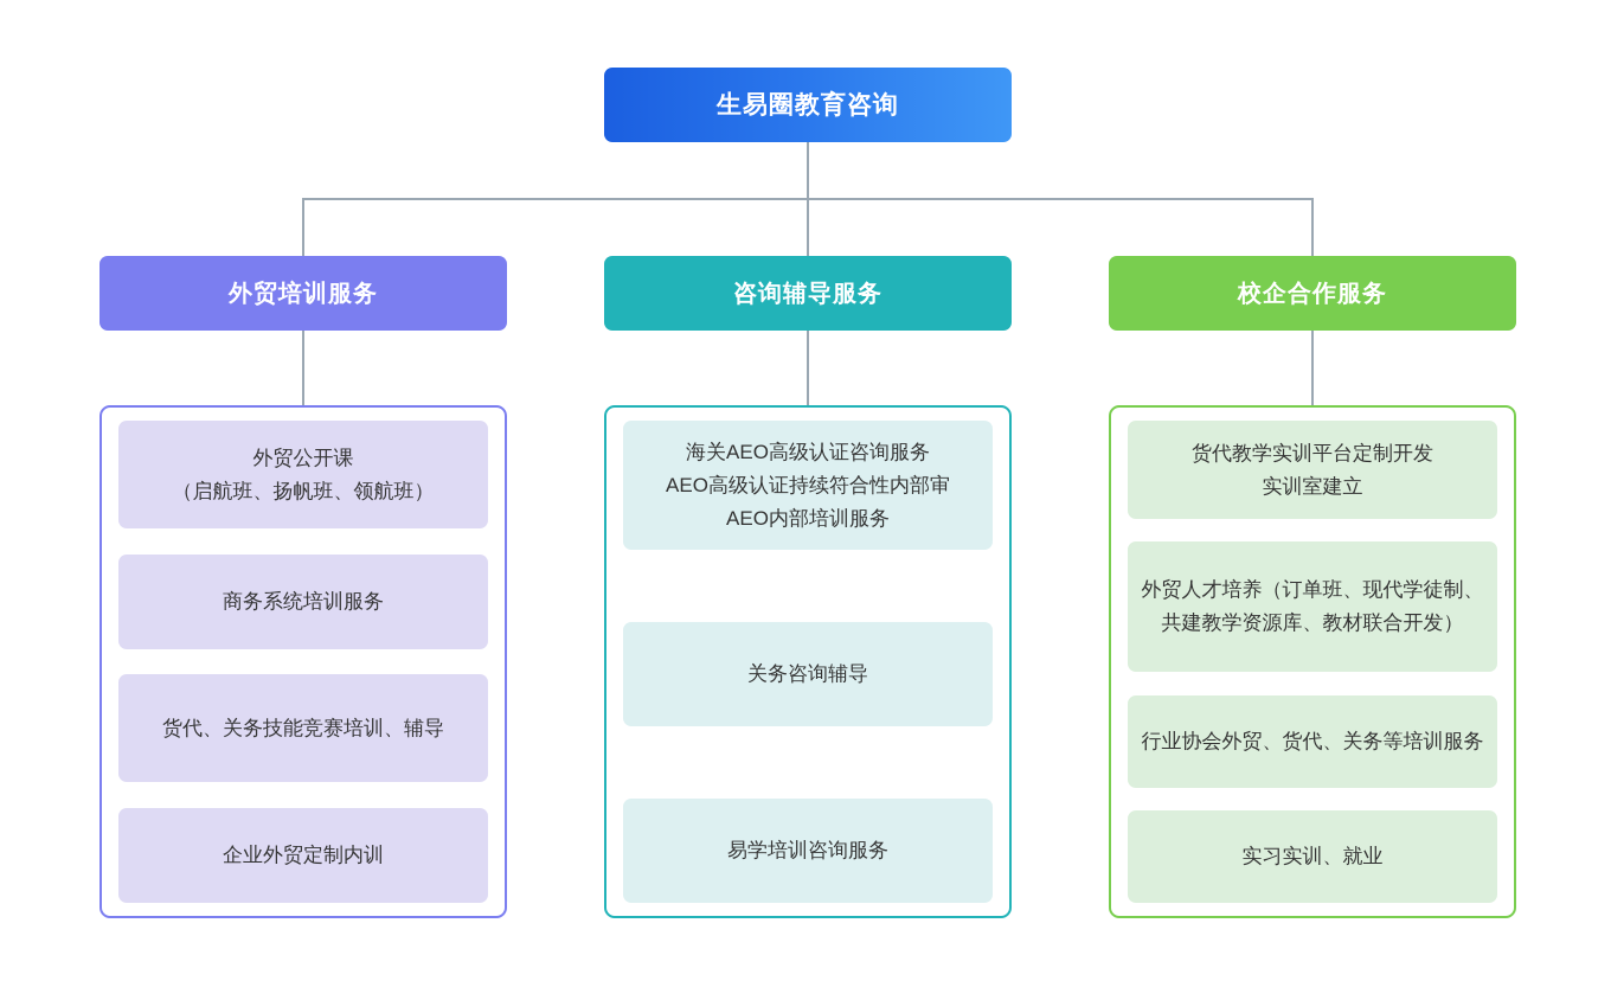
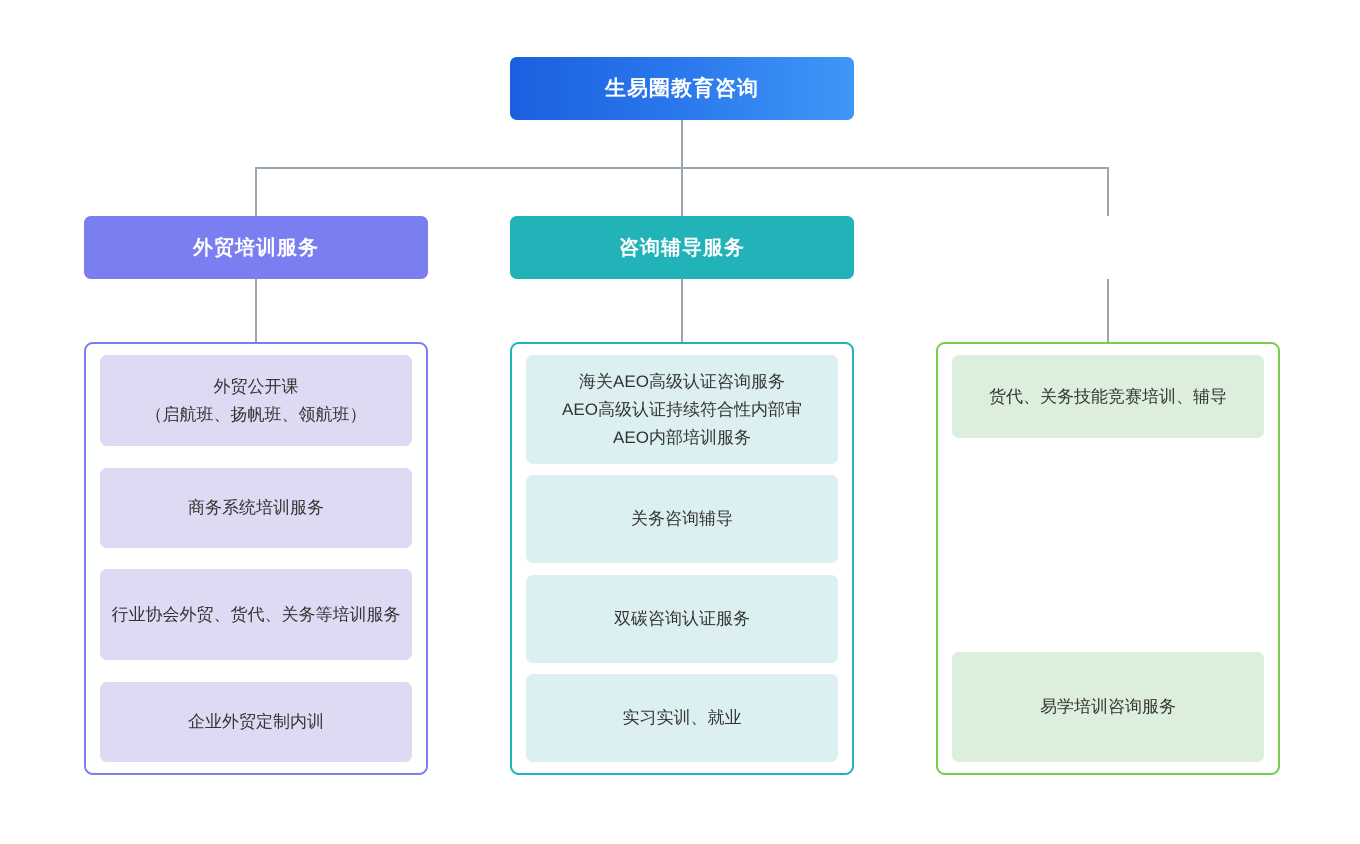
  生易圈教育咨询
  外贸培训服务
  咨询辅导服务
- 校企合作服务
  外贸公开课
  （启航班、扬帆班、领航班）
  商务系统培训服务
- 货代、关务技能竞赛培训、辅导
+ 行业协会外贸、货代、关务等培训服务
  企业外贸定制内训
  海关AEO高级认证咨询服务
  AEO高级认证持续符合性内部审
  AEO内部培训服务
  关务咨询辅导
+ 双碳咨询认证服务
- 易学培训咨询服务
+ 实习实训、就业
- 货代教学实训平台定制开发
- 实训室建立
- 外贸人才培养（订单班、现代学徒制、共建教学资源库、教材联合开发）
- 行业协会外贸、货代、关务等培训服务
+ 货代、关务技能竞赛培训、辅导
- 实习实训、就业
+ 易学培训咨询服务
